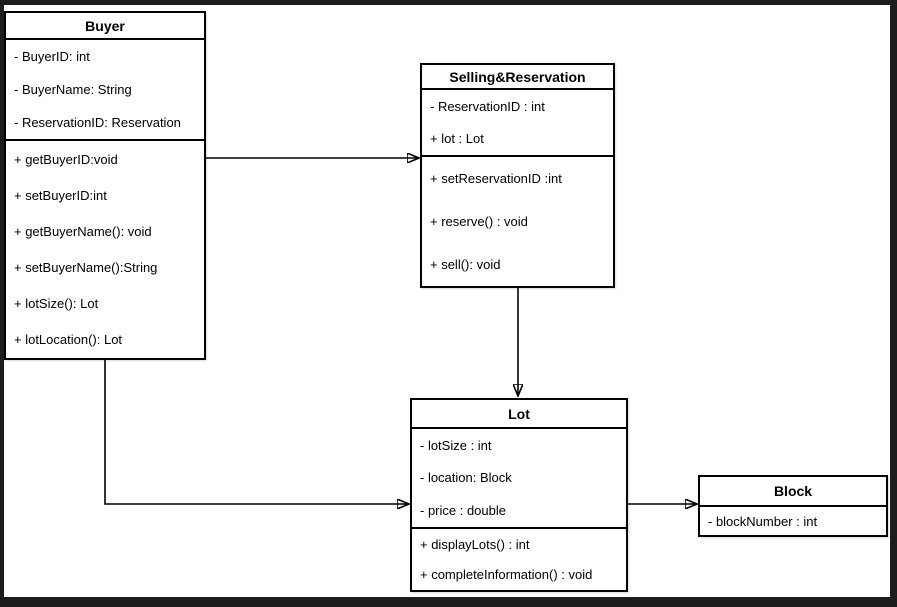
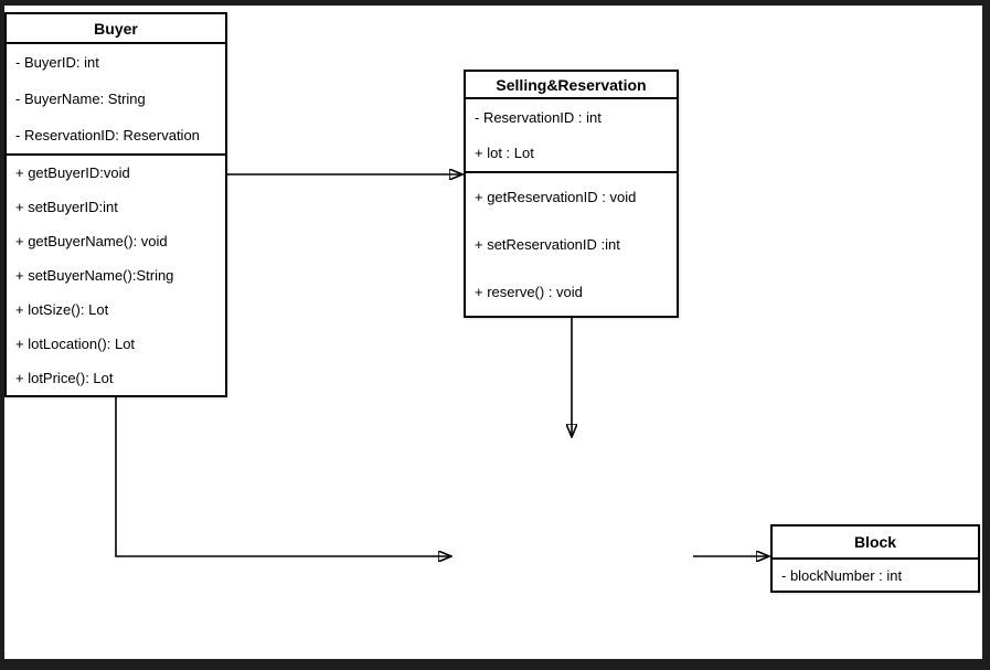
  Buyer
  - BuyerID: int
  - BuyerName: String
  - ReservationID: Reservation
  + getBuyerID:void
  + setBuyerID:int
  + getBuyerName(): void
  + setBuyerName():String
  + lotSize(): Lot
  + lotLocation(): Lot
+ + lotPrice(): Lot
  Selling&Reservation
  - ReservationID : int
  + lot : Lot
+ + getReservationID : void
  + setReservationID :int
  + reserve() : void
- + sell(): void
- Lot
- - lotSize : int
- - location: Block
- - price : double
- + displayLots() : int
- + completeInformation() : void
  Block
  - blockNumber : int
